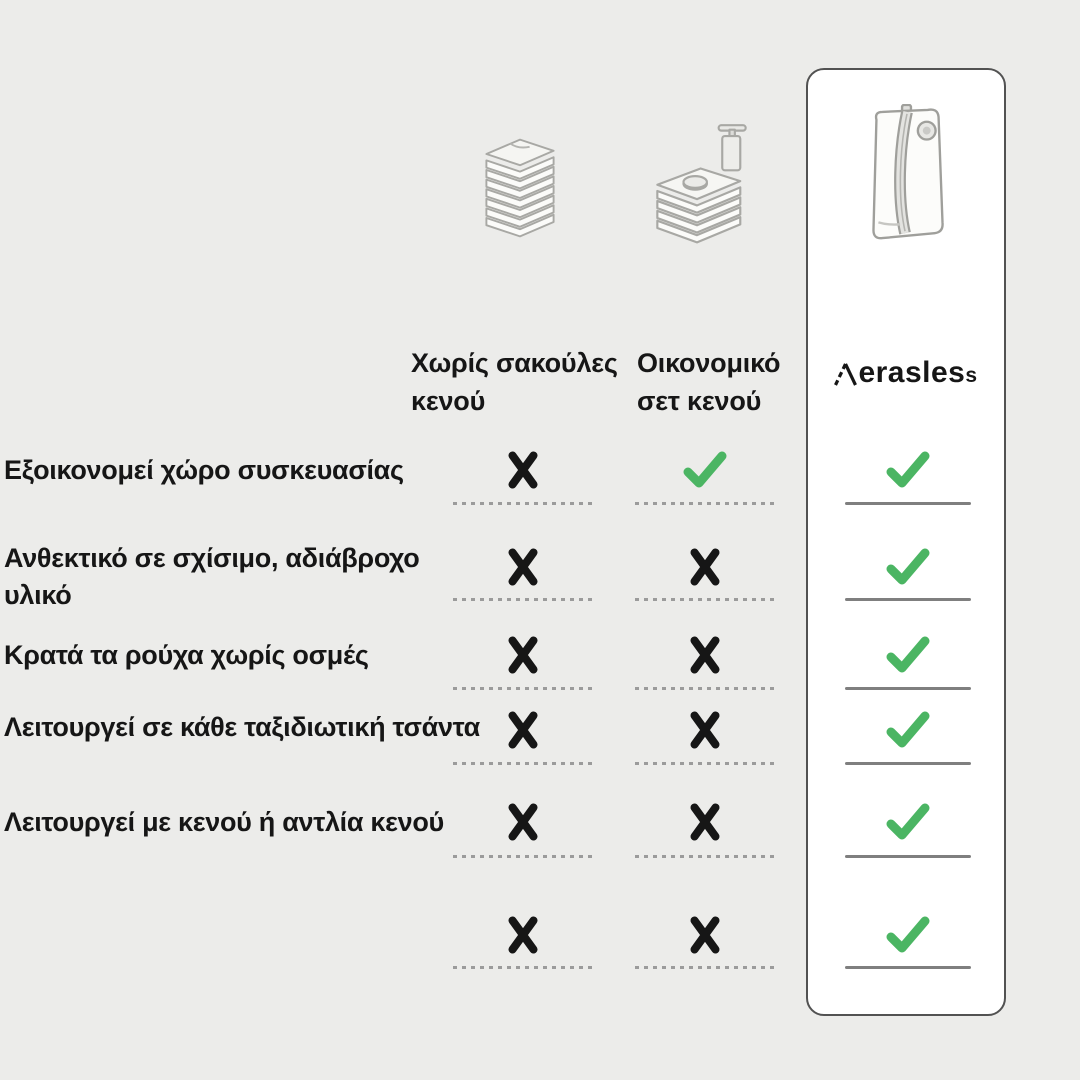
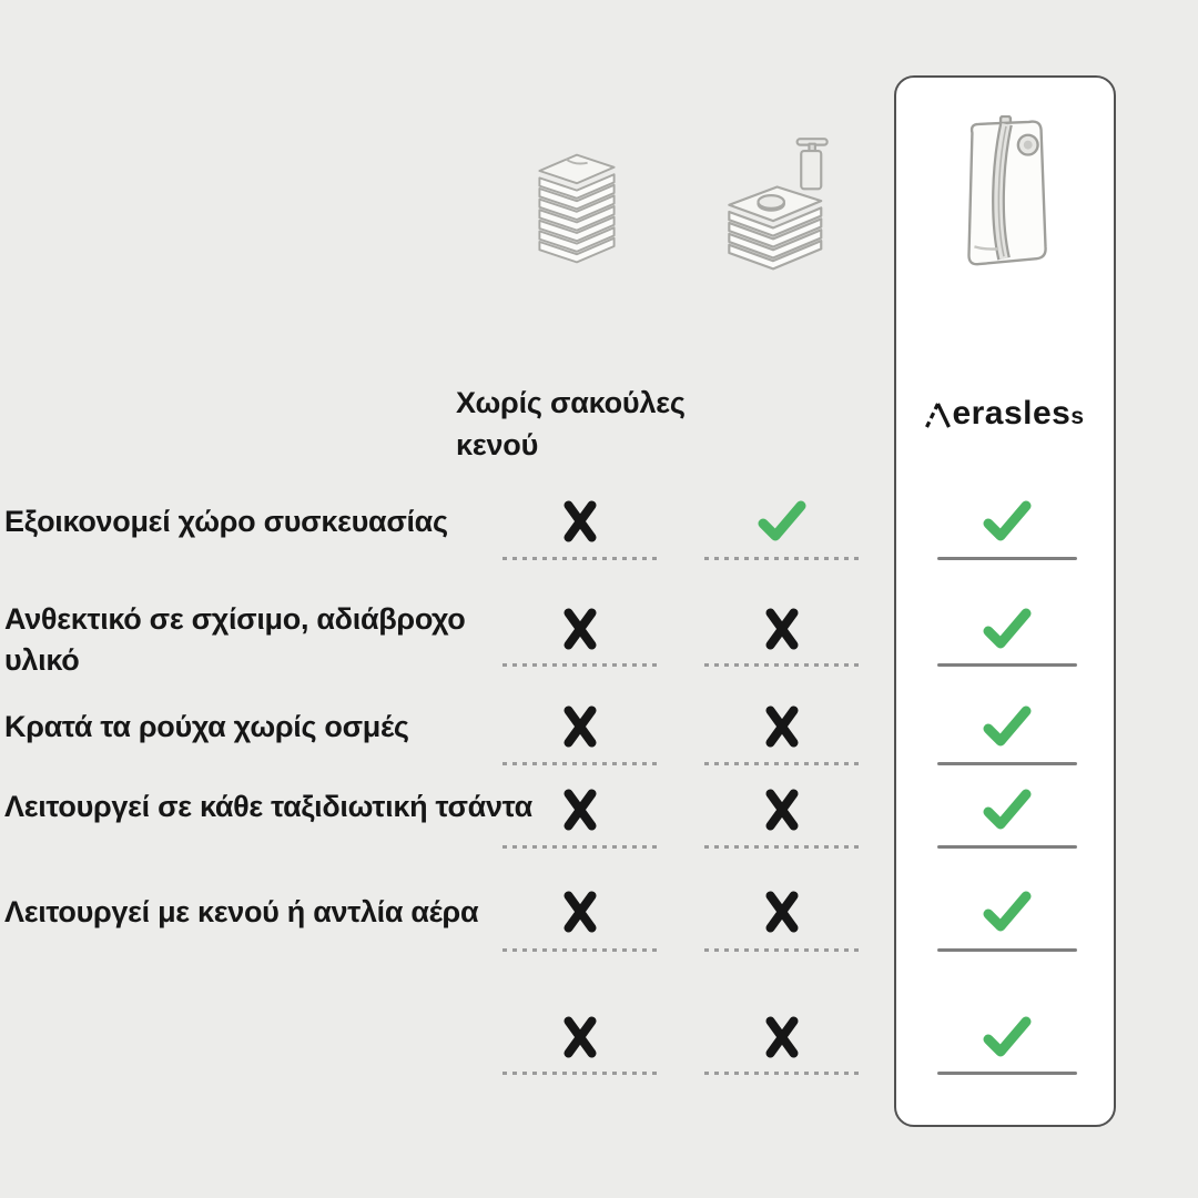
  Χωρίς σακούλες κενού
- Οικονομικό σετ κενού
  erasles
  s
  Εξοικονομεί χώρο συσκευασίας
  Ανθεκτικό σε σχίσιμο, αδιάβροχο υλικό
  Κρατά τα ρούχα χωρίς οσμές
  Λειτουργεί σε κάθε ταξιδιωτική τσάντα
- Λειτουργεί με κενού ή αντλία κενού
+ Λειτουργεί με κενού ή αντλία αέρα
